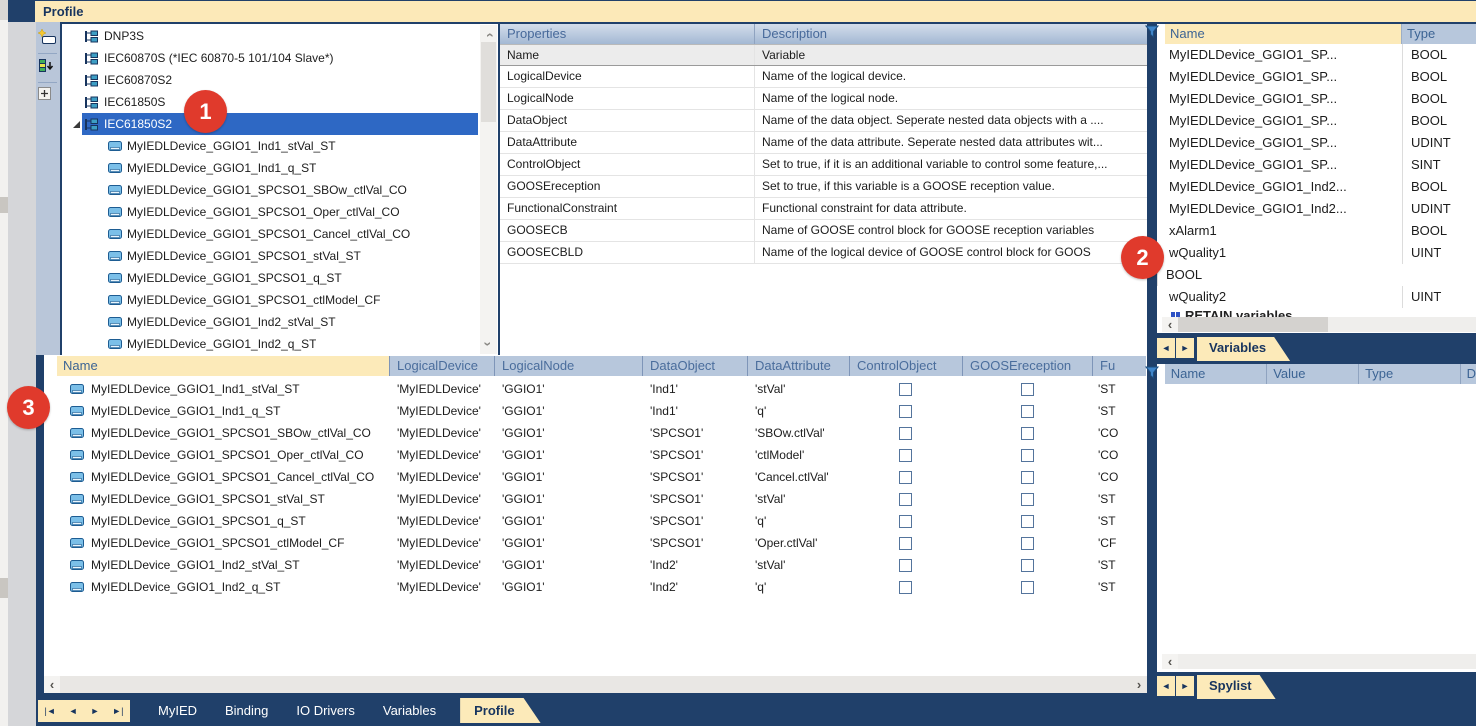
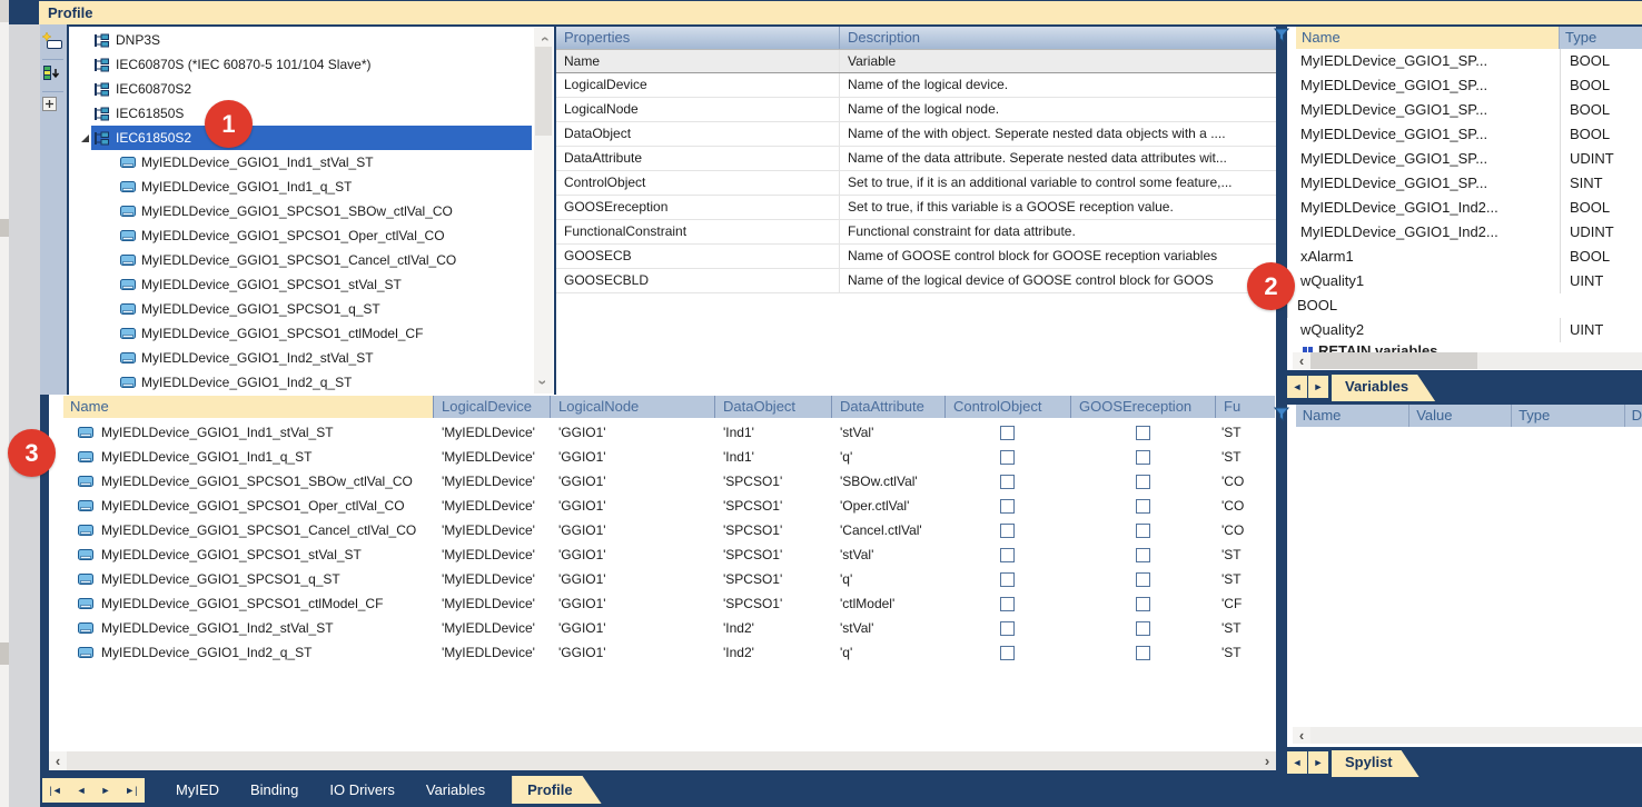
  Profile
  DNP3S
  IEC60870S (*IEC 60870-5 101/104 Slave*)
  IEC60870S2
  IEC61850S
  IEC61850S2
  MyIEDLDevice_GGIO1_Ind1_stVal_ST
  MyIEDLDevice_GGIO1_Ind1_q_ST
  MyIEDLDevice_GGIO1_SPCSO1_SBOw_ctlVal_CO
  MyIEDLDevice_GGIO1_SPCSO1_Oper_ctlVal_CO
  MyIEDLDevice_GGIO1_SPCSO1_Cancel_ctlVal_CO
  MyIEDLDevice_GGIO1_SPCSO1_stVal_ST
  MyIEDLDevice_GGIO1_SPCSO1_q_ST
  MyIEDLDevice_GGIO1_SPCSO1_ctlModel_CF
  MyIEDLDevice_GGIO1_Ind2_stVal_ST
  MyIEDLDevice_GGIO1_Ind2_q_ST
  Properties
  Description
  Name
  Variable
  LogicalDevice
  Name of the logical device.
  LogicalNode
  Name of the logical node.
  DataObject
- Name of the data object. Seperate nested data objects with a ....
+ Name of the with object. Seperate nested data objects with a ....
  DataAttribute
  Name of the data attribute. Seperate nested data attributes wit...
  ControlObject
  Set to true, if it is an additional variable to control some feature,...
  GOOSEreception
  Set to true, if this variable is a GOOSE reception value.
  FunctionalConstraint
  Functional constraint for data attribute.
  GOOSECB
  Name of GOOSE control block for GOOSE reception variables
  GOOSECBLD
  Name of the logical device of GOOSE control block for GOOS
  Name
  Type
  MyIEDLDevice_GGIO1_SP...
  BOOL
  MyIEDLDevice_GGIO1_SP...
  BOOL
  MyIEDLDevice_GGIO1_SP...
  BOOL
  MyIEDLDevice_GGIO1_SP...
  BOOL
  MyIEDLDevice_GGIO1_SP...
  UDINT
  MyIEDLDevice_GGIO1_SP...
  SINT
  MyIEDLDevice_GGIO1_Ind2...
  BOOL
  MyIEDLDevice_GGIO1_Ind2...
  UDINT
  xAlarm1
  BOOL
  wQuality1
  UINT
  BOOL
  wQuality2
  UINT
  RETAIN variables
  ‹
  ◄
  ►
  Variables
  Name
  Value
  Type
  D
  ‹
  ◄
  ►
  Spylist
  Name
  LogicalDevice
  LogicalNode
  DataObject
  DataAttribute
  ControlObject
  GOOSEreception
  Fu
  MyIEDLDevice_GGIO1_Ind1_stVal_ST
  'MyIEDLDevice'
  'GGIO1'
  'Ind1'
  'stVal'
  'ST
  MyIEDLDevice_GGIO1_Ind1_q_ST
  'MyIEDLDevice'
  'GGIO1'
  'Ind1'
  'q'
  'ST
  MyIEDLDevice_GGIO1_SPCSO1_SBOw_ctlVal_CO
  'MyIEDLDevice'
  'GGIO1'
  'SPCSO1'
  'SBOw.ctlVal'
  'CO
  MyIEDLDevice_GGIO1_SPCSO1_Oper_ctlVal_CO
  'MyIEDLDevice'
  'GGIO1'
  'SPCSO1'
- 'ctlModel'
+ 'Oper.ctlVal'
  'CO
  MyIEDLDevice_GGIO1_SPCSO1_Cancel_ctlVal_CO
  'MyIEDLDevice'
  'GGIO1'
  'SPCSO1'
  'Cancel.ctlVal'
  'CO
  MyIEDLDevice_GGIO1_SPCSO1_stVal_ST
  'MyIEDLDevice'
  'GGIO1'
  'SPCSO1'
  'stVal'
  'ST
  MyIEDLDevice_GGIO1_SPCSO1_q_ST
  'MyIEDLDevice'
  'GGIO1'
  'SPCSO1'
  'q'
  'ST
  MyIEDLDevice_GGIO1_SPCSO1_ctlModel_CF
  'MyIEDLDevice'
  'GGIO1'
  'SPCSO1'
- 'Oper.ctlVal'
+ 'ctlModel'
  'CF
  MyIEDLDevice_GGIO1_Ind2_stVal_ST
  'MyIEDLDevice'
  'GGIO1'
  'Ind2'
  'stVal'
  'ST
  MyIEDLDevice_GGIO1_Ind2_q_ST
  'MyIEDLDevice'
  'GGIO1'
  'Ind2'
  'q'
  'ST
  ‹
  ›
  |◄
  ◄
  ►
  ►|
  MyIED
  Binding
  IO Drivers
  Variables
  Profile
  1
  2
  3
